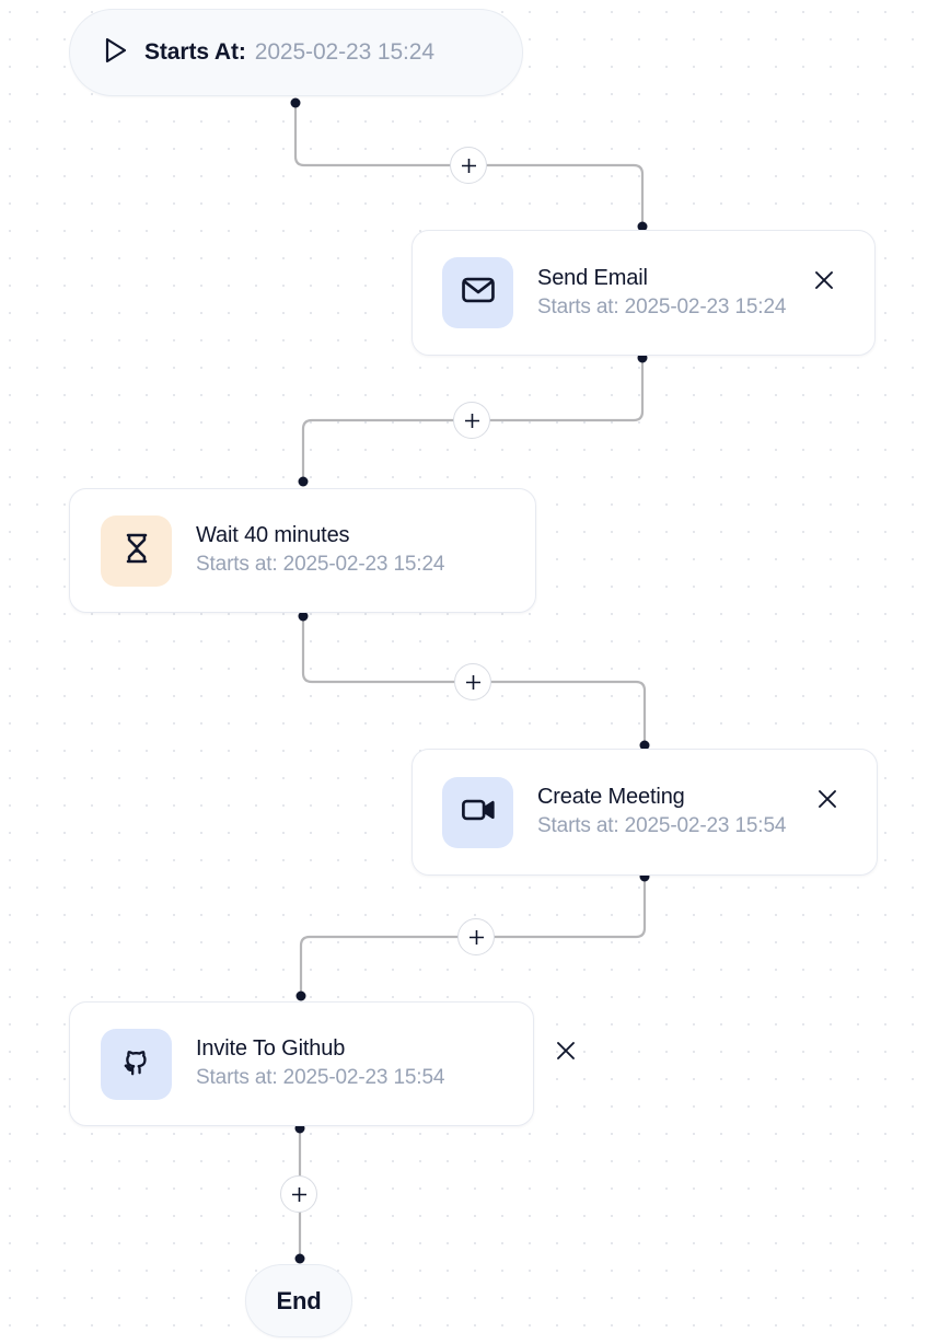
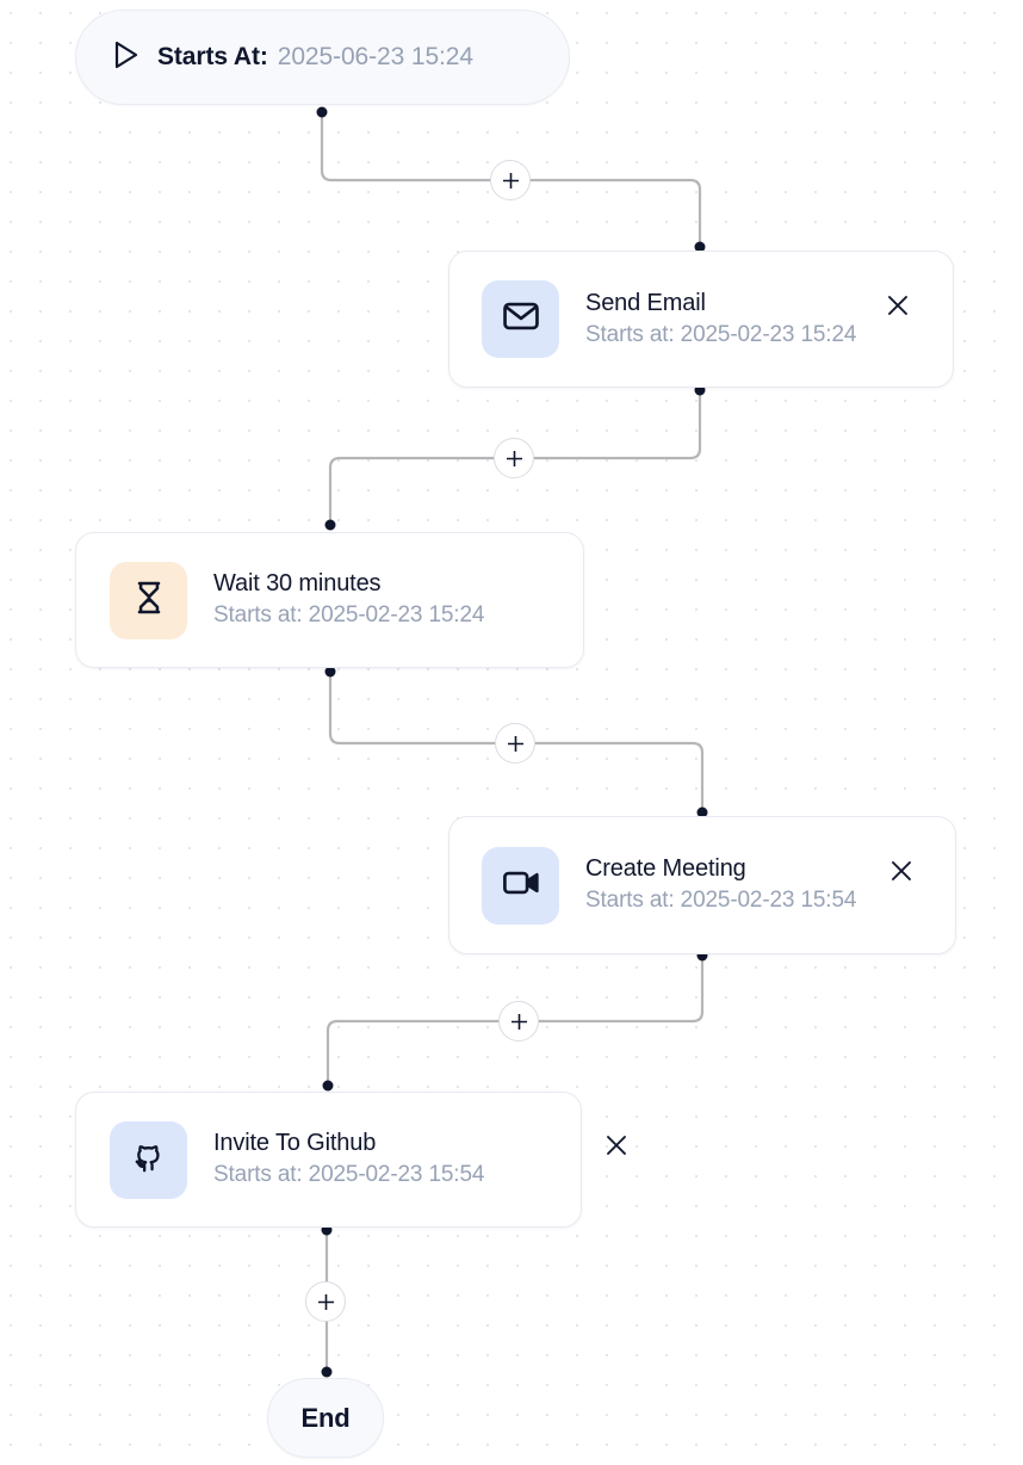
  Starts At:
- 2025-02-23 15:24
+ 2025-06-23 15:24
  Send Email
  Starts at: 2025-02-23 15:24
- Wait 40 minutes
+ Wait 30 minutes
  Starts at: 2025-02-23 15:24
  Create Meeting
  Starts at: 2025-02-23 15:54
  Invite To Github
  Starts at: 2025-02-23 15:54
  End
